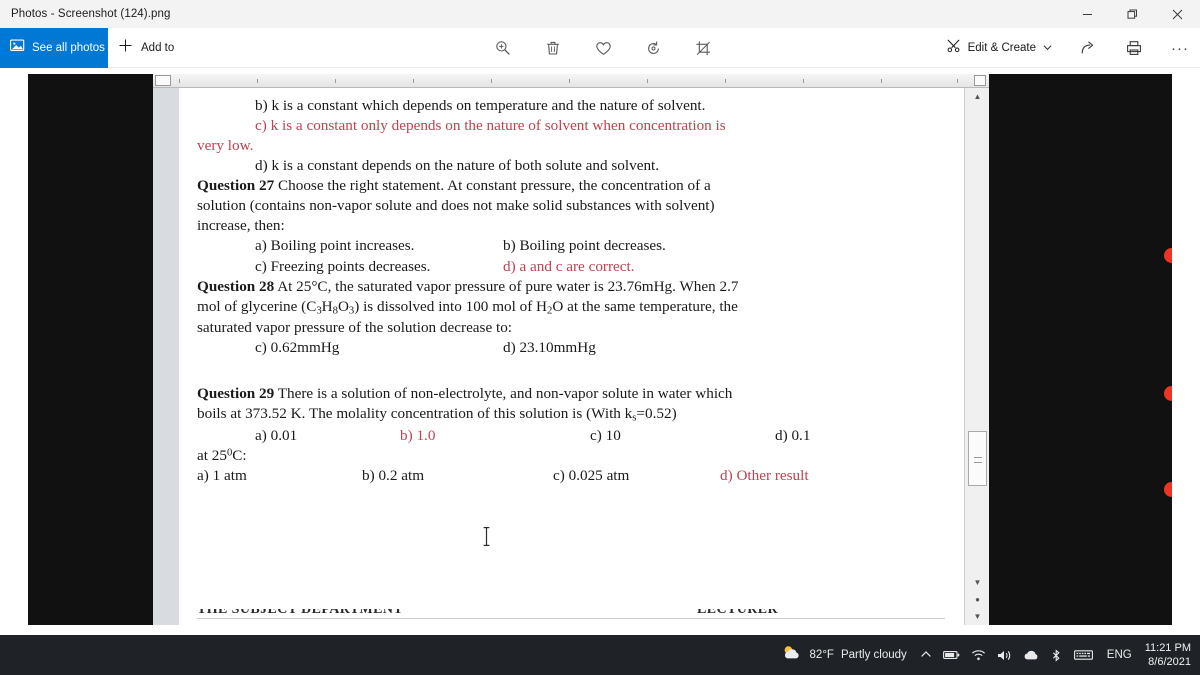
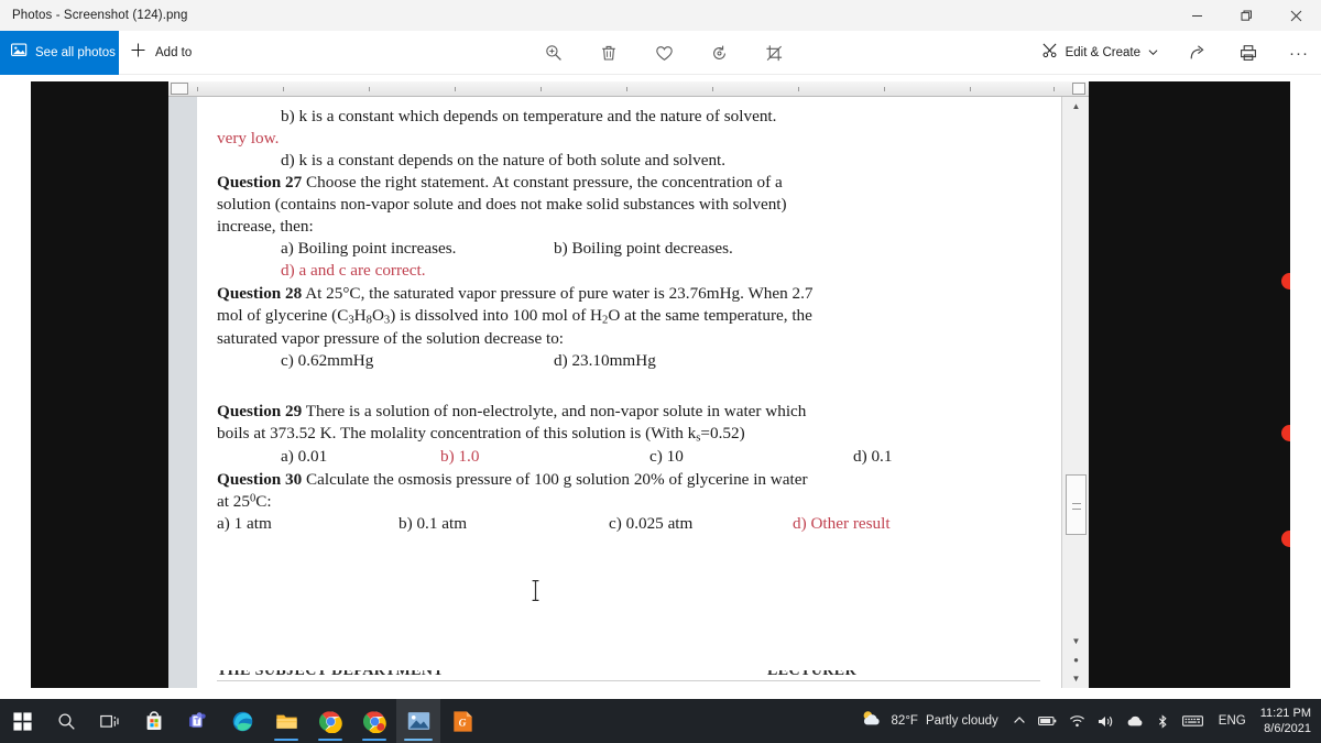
  Photos - Screenshot (124).png
  See all photos
  Add to
  Edit & Create
  ···
  b) k is a constant which depends on temperature and the nature of solvent.
- c) k is a constant only depends on the nature of solvent when concentration is
  very low.
  d) k is a constant depends on the nature of both solute and solvent.
  Question 27 Choose the right statement. At constant pressure, the concentration of a
  solution (contains non-vapor solute and does not make solid substances with solvent)
  increase, then:
  a) Boiling point increases.
  b) Boiling point decreases.
- c) Freezing points decreases.
  d) a and c are correct.
  Question 28 At 25°C, the saturated vapor pressure of pure water is 23.76mHg. When 2.7
  mol of glycerine (C3H8O3) is dissolved into 100 mol of H2O at the same temperature, the
  saturated vapor pressure of the solution decrease to:
  c) 0.62mmHg
  d) 23.10mmHg
  Question 29 There is a solution of non-electrolyte, and non-vapor solute in water which
  boils at 373.52 K. The molality concentration of this solution is (With ks=0.52)
  a) 0.01 b) 1.0 c) 10 d) 0.1
+ Question 30 Calculate the osmosis pressure of 100 g solution 20% of glycerine in water
  at 250C:
  a) 1 atm
- b) 0.2 atm
+ b) 0.1 atm
  c) 0.025 atm
  d) Other result
  THE SUBJECT DEPARTMENT
  LECTURER
  ▲
  ▼
  ●
  ▼
+ G
  82°F
  Partly cloudy
  ENG
  11:21 PM
  8/6/2021
